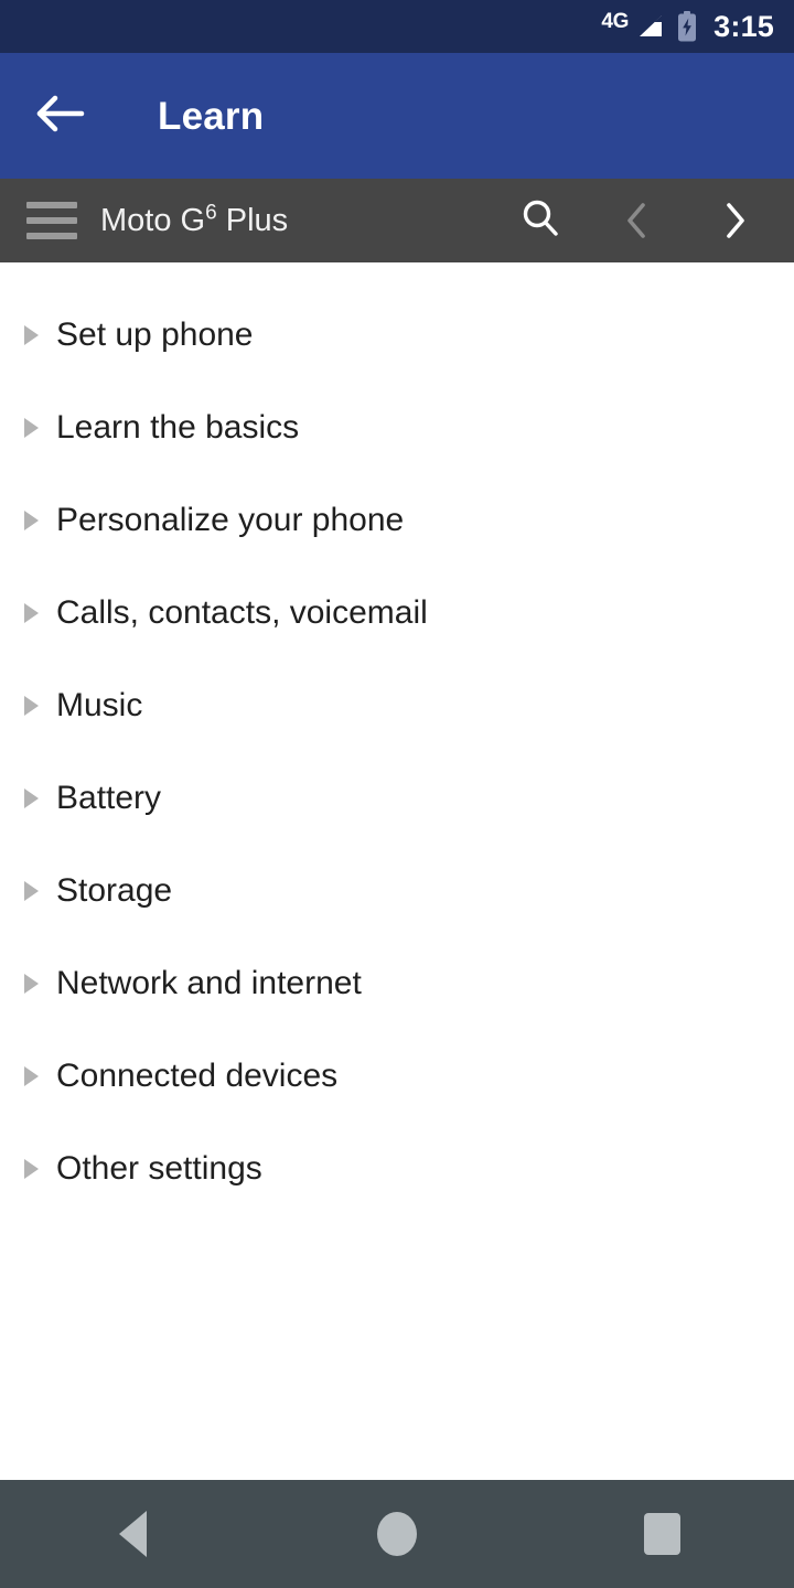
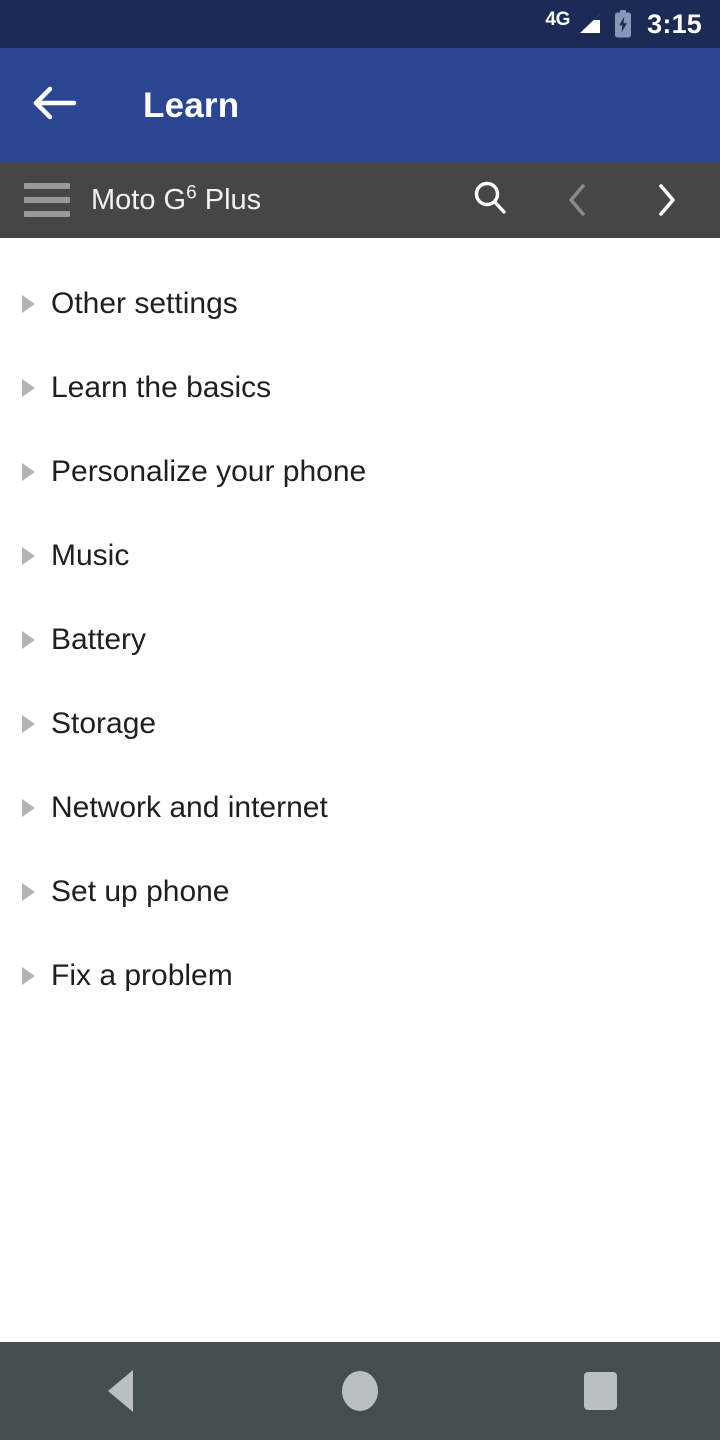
  4G
  3:15
  Learn
  Moto G6 Plus
- Set up phone
+ Other settings
  Learn the basics
  Personalize your phone
- Calls, contacts, voicemail
  Music
  Battery
  Storage
  Network and internet
- Connected devices
- Other settings
+ Set up phone
+ Fix a problem
